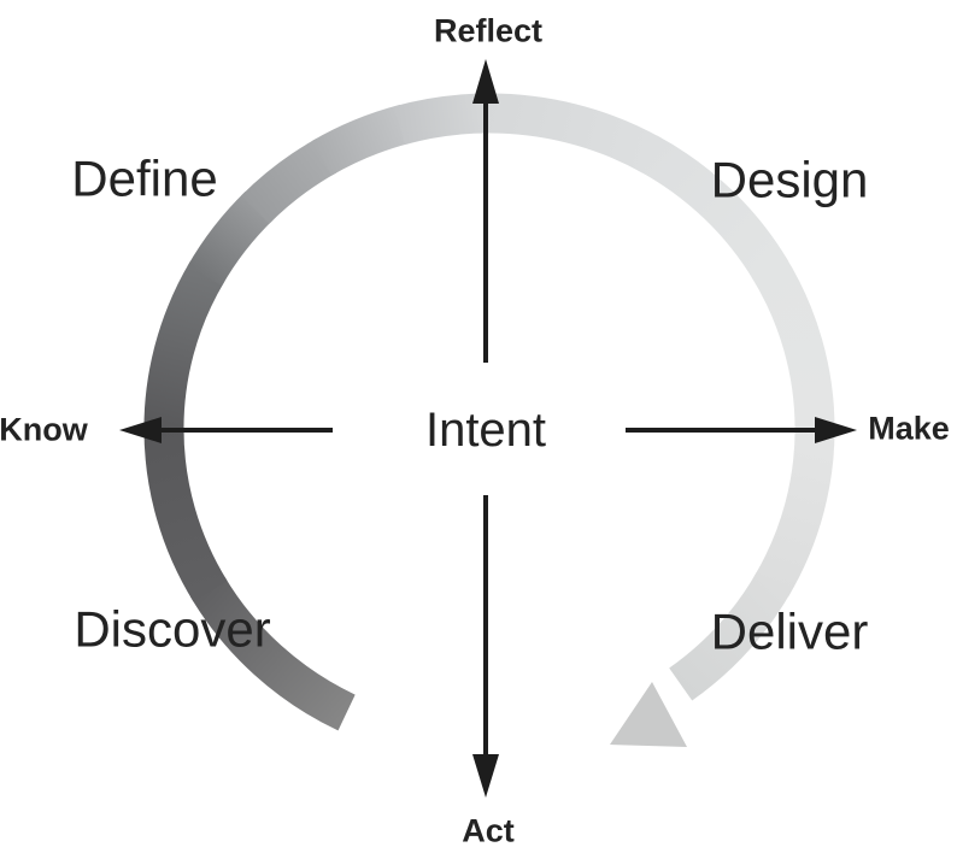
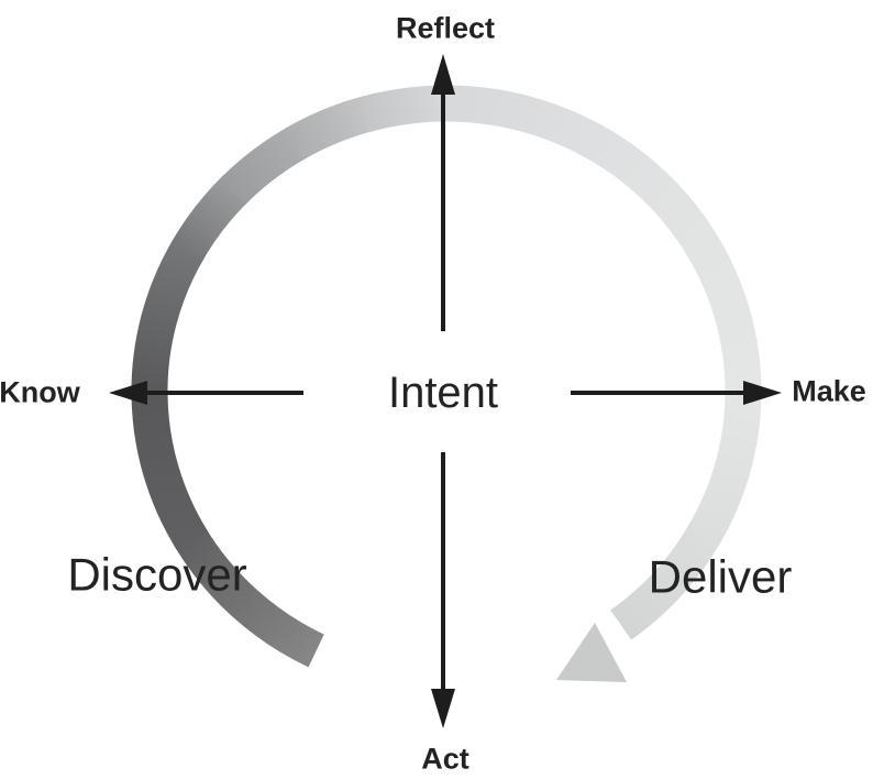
  Reflect
  Know
  Make
  Act
  Intent
- Define
- Design
  Discover
  Deliver
